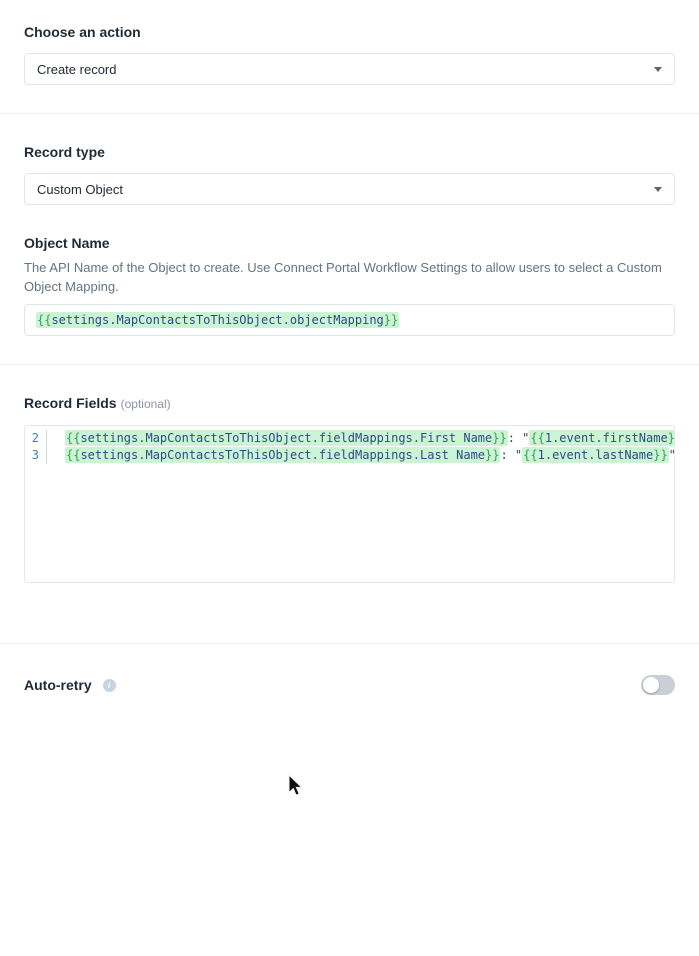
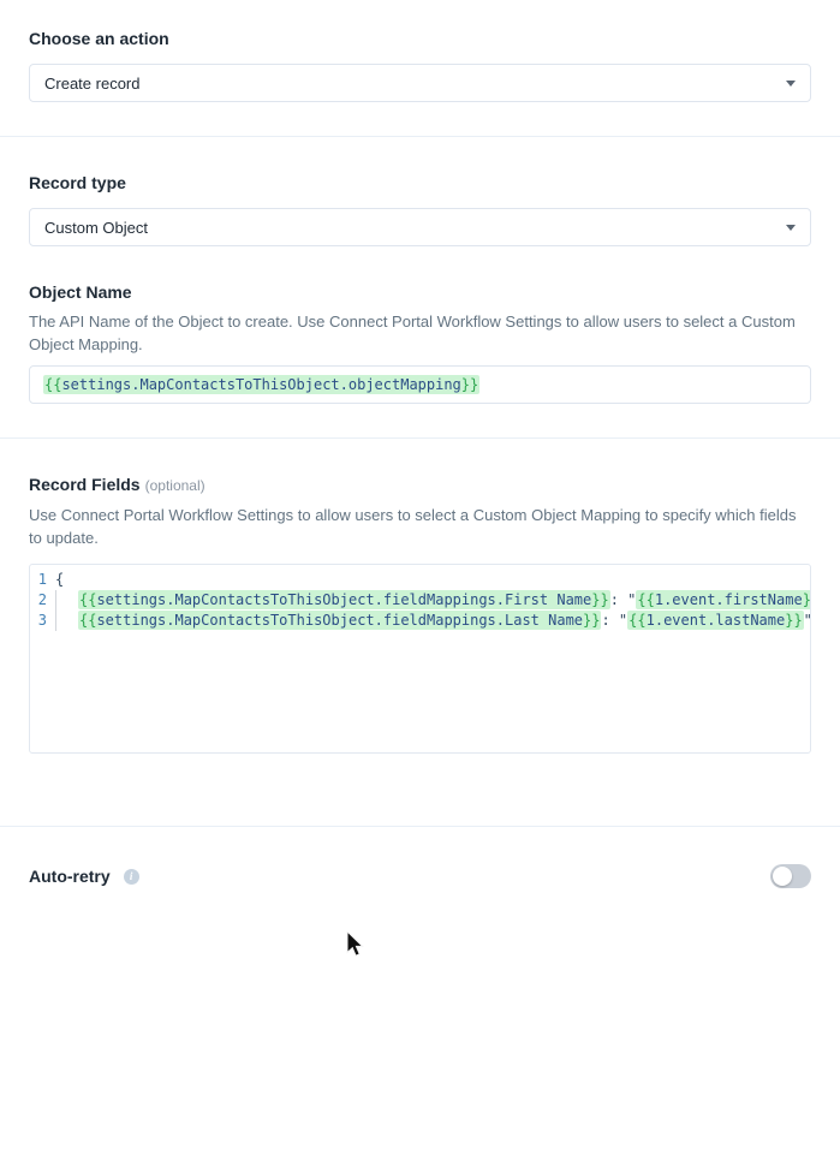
  Choose an action
  Create record
  Record type
  Custom Object
  Object Name
  The API Name of the Object to create. Use Connect Portal Workflow Settings to allow users to select a Custom Object Mapping.
  {{settings.MapContactsToThisObject.objectMapping}}
  Record Fields (optional)
+ Use Connect Portal Workflow Settings to allow users to select a Custom Object Mapping to specify which fields to update.
+ 1
+ {
  2
  {{settings.MapContactsToThisObject.fieldMappings.First Name}}: "{{1.event.firstName}
  3
  {{settings.MapContactsToThisObject.fieldMappings.Last Name}}: "{{1.event.lastName}}"
  Auto-retry
  i
